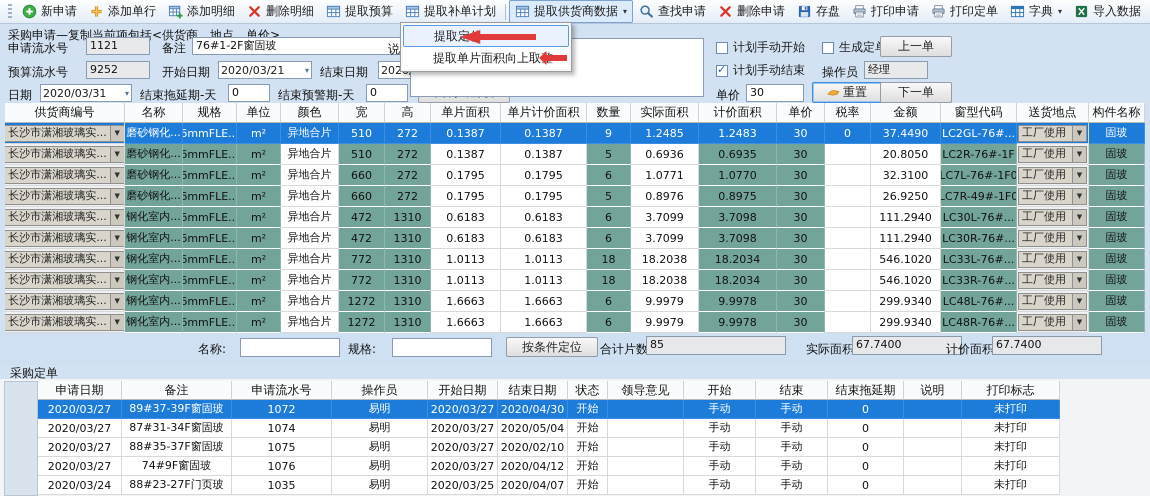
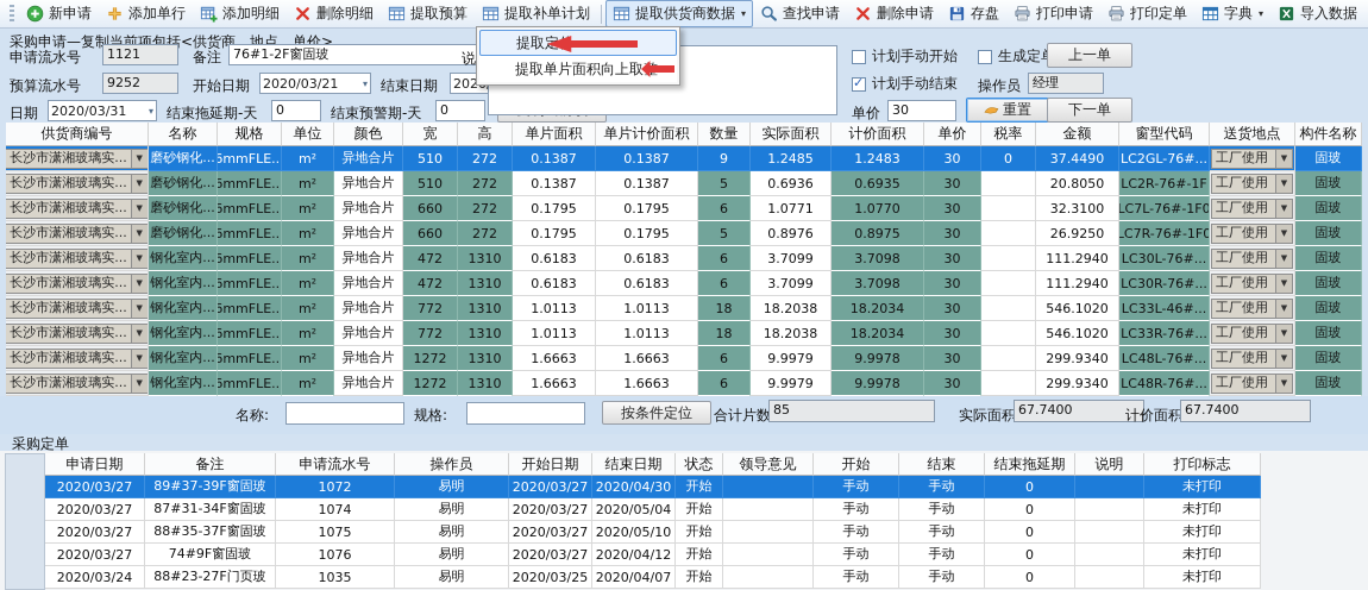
  新申请
  添加单行
  添加明细
  删除明细
  提取预算
  提取补单计划
  提取供货商数据
  ▾
  查找申请
  删除申请
  存盘
  打印申请
  打印定单
  字典
  ▾
  导入数据
  采购申请—复制当前项包括<供货商、地点、单价>
  申请流水号
  1121
  备注
  76#1-2F窗固玻
  预算流水号
  9252
  开始日期
  2020/03/21
  ▾
  结束日期
  日期
  2020/03/31
  ▾
  结束拖延期-天
  0
  结束预警期-天
  0
  计划手动开始
  生成定
  上一单
  计划手动结束
  操作员
  经理
  单价
  30
  重置
  下一单
  供货商编号
  名称
  规格
  单位
  颜色
  宽
  高
  单片面积
  单片计价面积
  数量
  实际面积
  计价面积
  单价
  税率
  金额
  窗型代码
  送货地点
  构件名称
  长沙市潇湘玻璃实...
  ▼
  磨砂钢化...
  6mmFLE..
  m²
  异地合片
  510
  272
  0.1387
  0.1387
  9
  1.2485
  1.2483
  30
  0
  37.4490
  LC2GL-76#...
  工厂使用
  ▼
  固玻
  长沙市潇湘玻璃实...
  ▼
  磨砂钢化...
  6mmFLE..
  m²
  异地合片
  510
  272
  0.1387
  0.1387
  5
  0.6936
  0.6935
  30
  20.8050
  LC2R-76#-1F
  工厂使用
  ▼
  固玻
  长沙市潇湘玻璃实...
  ▼
  磨砂钢化...
  6mmFLE..
  m²
  异地合片
  660
  272
  0.1795
  0.1795
  6
  1.0771
  1.0770
  30
  32.3100
  LC7L-76#-1F0
  工厂使用
  ▼
  固玻
  长沙市潇湘玻璃实...
  ▼
  磨砂钢化...
  6mmFLE..
  m²
  异地合片
  660
  272
  0.1795
  0.1795
  5
  0.8976
  0.8975
  30
  26.9250
- LC7R-49#-1F0
+ LC7R-76#-1F0
  工厂使用
  ▼
  固玻
  长沙市潇湘玻璃实...
  ▼
  钢化室内...
  6mmFLE..
  m²
  异地合片
  472
  1310
  0.6183
  0.6183
  6
  3.7099
  3.7098
  30
  111.2940
  LC30L-76#...
  工厂使用
  ▼
  固玻
  长沙市潇湘玻璃实...
  ▼
  钢化室内...
  6mmFLE..
  m²
  异地合片
  472
  1310
  0.6183
  0.6183
  6
  3.7099
  3.7098
  30
  111.2940
  LC30R-76#...
  工厂使用
  ▼
  固玻
  长沙市潇湘玻璃实...
  ▼
  钢化室内...
  6mmFLE..
  m²
  异地合片
  772
  1310
  1.0113
  1.0113
  18
  18.2038
  18.2034
  30
  546.1020
- LC33L-76#...
+ LC33L-46#...
  工厂使用
  ▼
  固玻
  长沙市潇湘玻璃实...
  ▼
  钢化室内...
  6mmFLE..
  m²
  异地合片
  772
  1310
  1.0113
  1.0113
  18
  18.2038
  18.2034
  30
  546.1020
  LC33R-76#...
  工厂使用
  ▼
  固玻
  长沙市潇湘玻璃实...
  ▼
  钢化室内...
  6mmFLE..
  m²
  异地合片
  1272
  1310
  1.6663
  1.6663
  6
  9.9979
  9.9978
  30
  299.9340
  LC48L-76#...
  工厂使用
  ▼
  固玻
  长沙市潇湘玻璃实...
  ▼
  钢化室内...
  6mmFLE..
  m²
  异地合片
  1272
  1310
  1.6663
  1.6663
  6
  9.9979
  9.9978
  30
  299.9340
  LC48R-76#...
  工厂使用
  ▼
  固玻
  名称:
  规格:
  按条件定位
  合计片数
  85
  实际面积
  67.7400
  计价面积
  67.7400
  采购定单
  申请日期
  备注
  申请流水号
  操作员
  开始日期
  结束日期
  状态
  领导意见
  开始
  结束
  结束拖延期
  说明
  打印标志
  2020/03/27
  89#37-39F窗固玻
  1072
  易明
  2020/03/27
  2020/04/30
  开始
  手动
  手动
  0
  未打印
  2020/03/27
  87#31-34F窗固玻
  1074
  易明
  2020/03/27
  2020/05/04
  开始
  手动
  手动
  0
  未打印
  2020/03/27
  88#35-37F窗固玻
  1075
  易明
  2020/03/27
- 2020/02/10
+ 2020/05/10
  开始
  手动
  手动
  0
  未打印
  2020/03/27
  74#9F窗固玻
  1076
  易明
  2020/03/27
  2020/04/12
  开始
  手动
  手动
  0
  未打印
  2020/03/24
  88#23-27F门页玻
  1035
  易明
  2020/03/25
  2020/04/07
  开始
  手动
  手动
  0
  未打印
  提取定
  提取单片面积向上取
